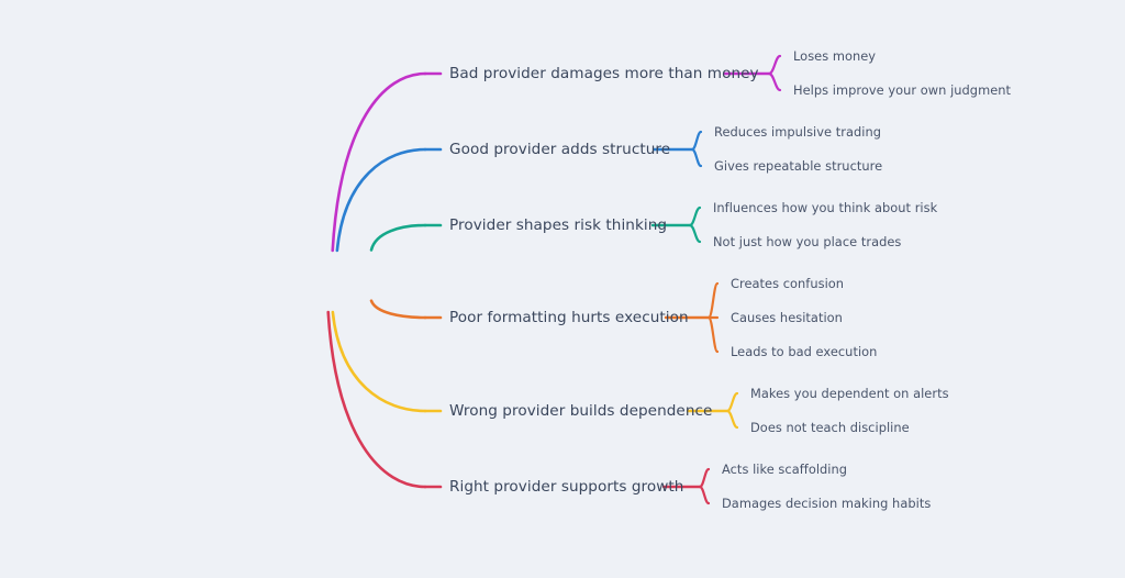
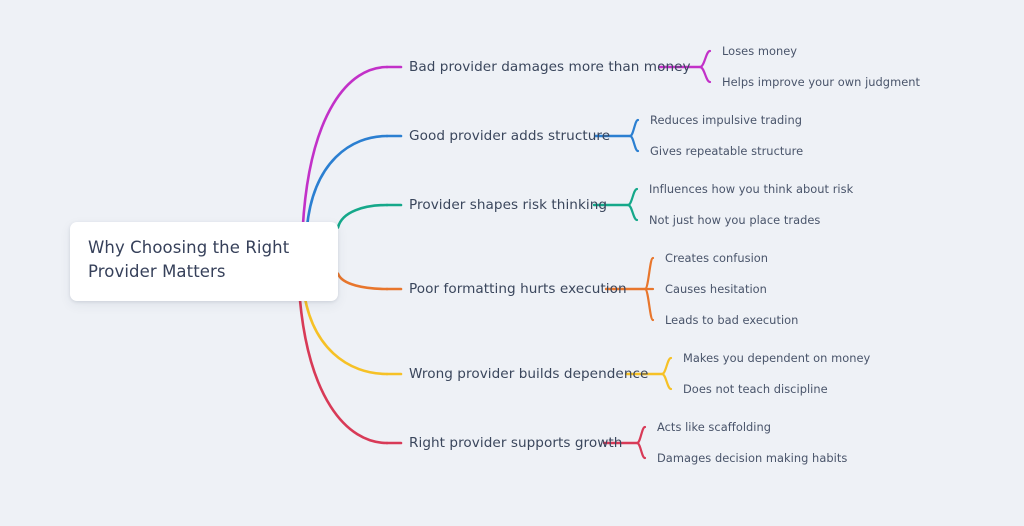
+ Why Choosing the Right Provider Matters
  Bad provider damages more than money
  Loses money
  Helps improve your own judgment
  Good provider adds structure
  Reduces impulsive trading
  Gives repeatable structure
  Provider shapes risk thinking
  Influences how you think about risk
  Not just how you place trades
  Poor formatting hurts execution
  Creates confusion
  Causes hesitation
  Leads to bad execution
  Wrong provider builds dependence
- Makes you dependent on alerts
+ Makes you dependent on money
  Does not teach discipline
  Right provider supports growth
  Acts like scaffolding
  Damages decision making habits
